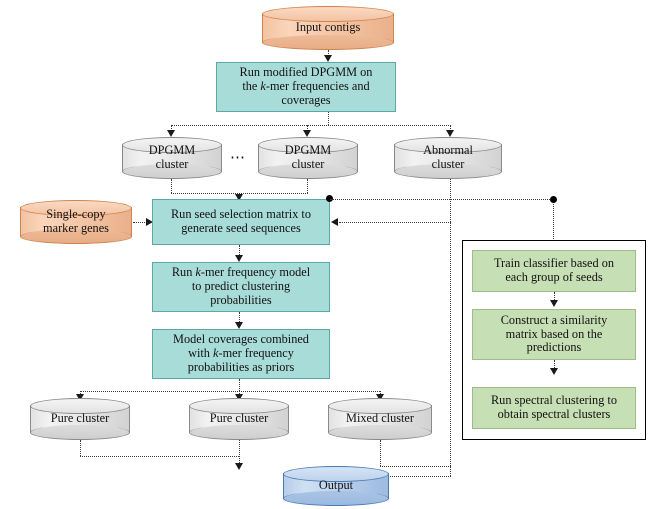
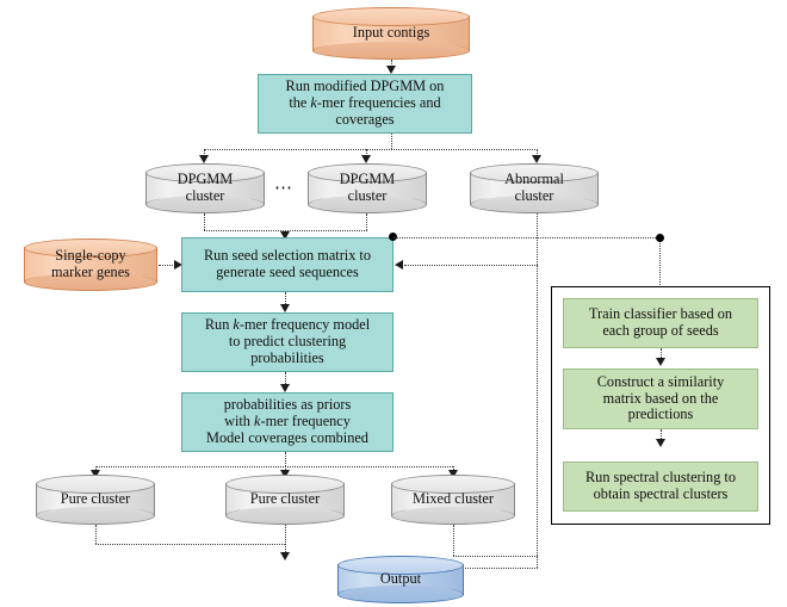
  Input contigs
  Run modified DPGMM on
  the k-mer frequencies and
  coverages
  DPGMM
  cluster
  ⋯
  DPGMM
  cluster
  Abnormal
  cluster
  Single-copy
  marker genes
  Run seed selection matrix to
  generate seed sequences
  Run k-mer frequency model
  to predict clustering
  probabilities
- Model coverages combined
+ probabilities as priors
  with k-mer frequency
- probabilities as priors
+ Model coverages combined
  Train classifier based on
  each group of seeds
  Construct a similarity
  matrix based on the
  predictions
  Run spectral clustering to
  obtain spectral clusters
  Pure cluster
  Pure cluster
  Mixed cluster
  Output
